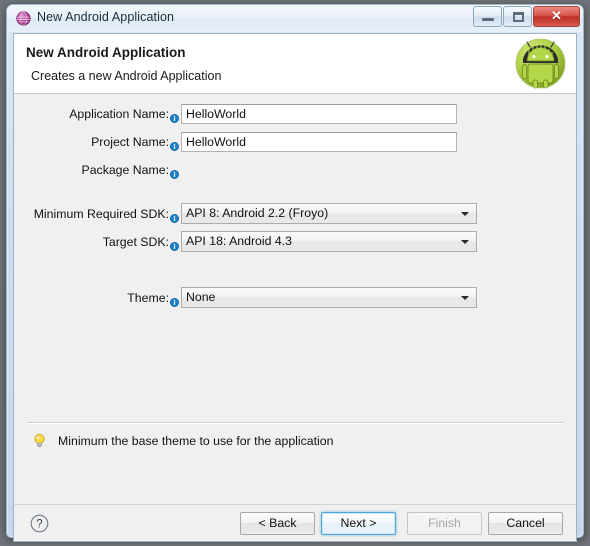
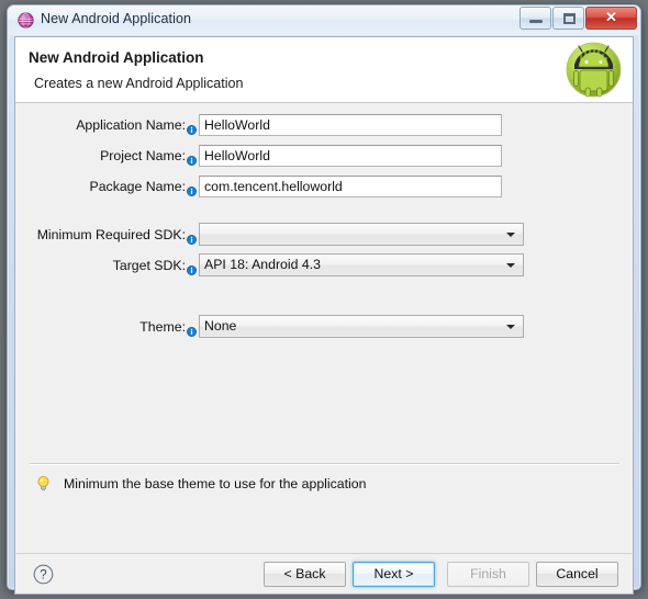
  New Android Application
  ✕
  New Android Application
  Creates a new Android Application
  Application Name:
  HelloWorld
  Project Name:
  HelloWorld
  Package Name:
+ com.tencent.helloworld
  Minimum Required SDK:
- API 8: Android 2.2 (Froyo)
  Target SDK:
  API 18: Android 4.3
  Theme:
  None
  Minimum the base theme to use for the application
  ?
  < Back
  Next >
  Finish
  Cancel
